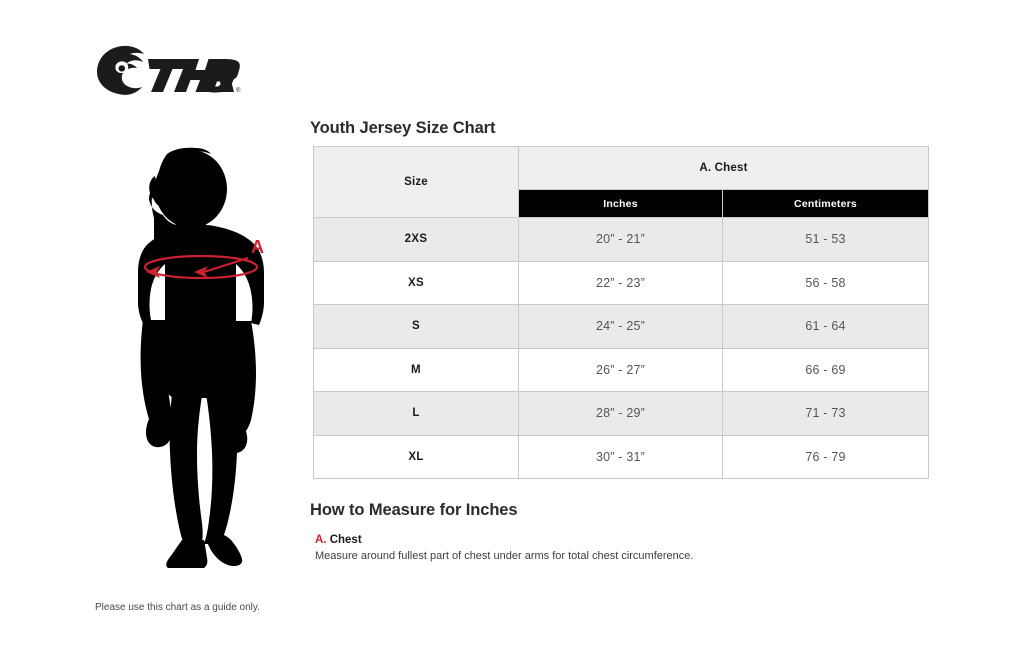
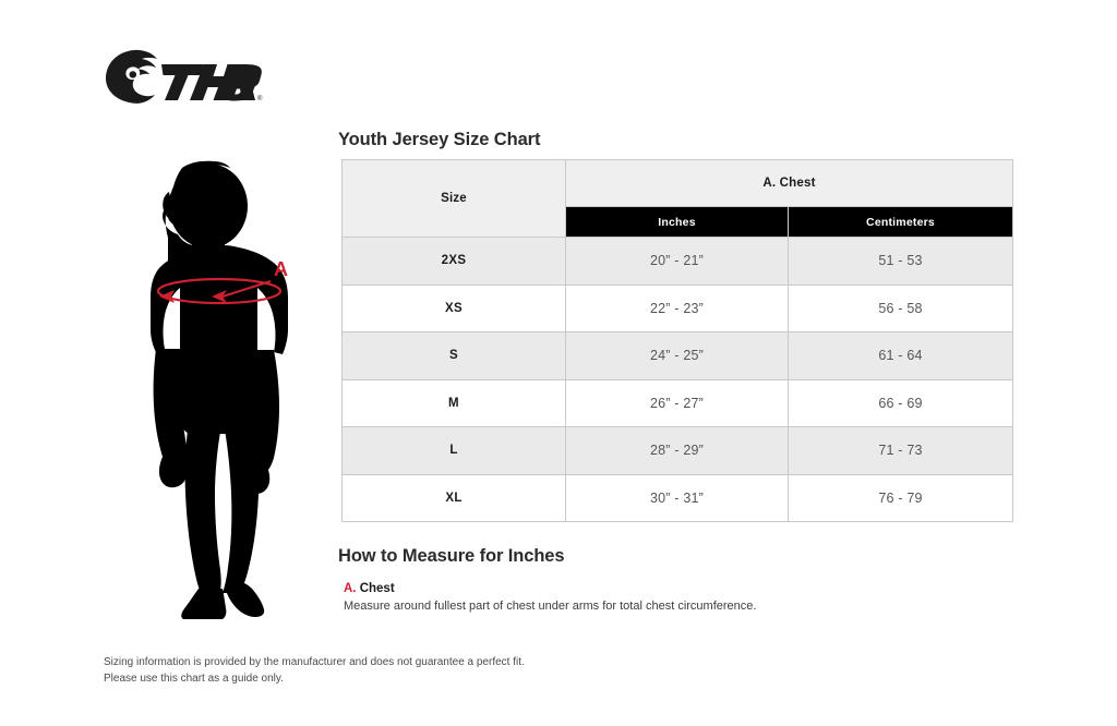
  A
  Youth Jersey Size Chart
  Size	A. Chest
  Inches	Centimeters
  2XS	20” - 21”	51 - 53
  XS	22” - 23”	56 - 58
  S	24” - 25”	61 - 64
  M	26” - 27”	66 - 69
  L	28” - 29”	71 - 73
  XL	30” - 31”	76 - 79
  How to Measure for Inches
  A. Chest
  Measure around fullest part of chest under arms for total chest circumference.
+ Sizing information is provided by the manufacturer and does not guarantee a perfect fit.
  Please use this chart as a guide only.
